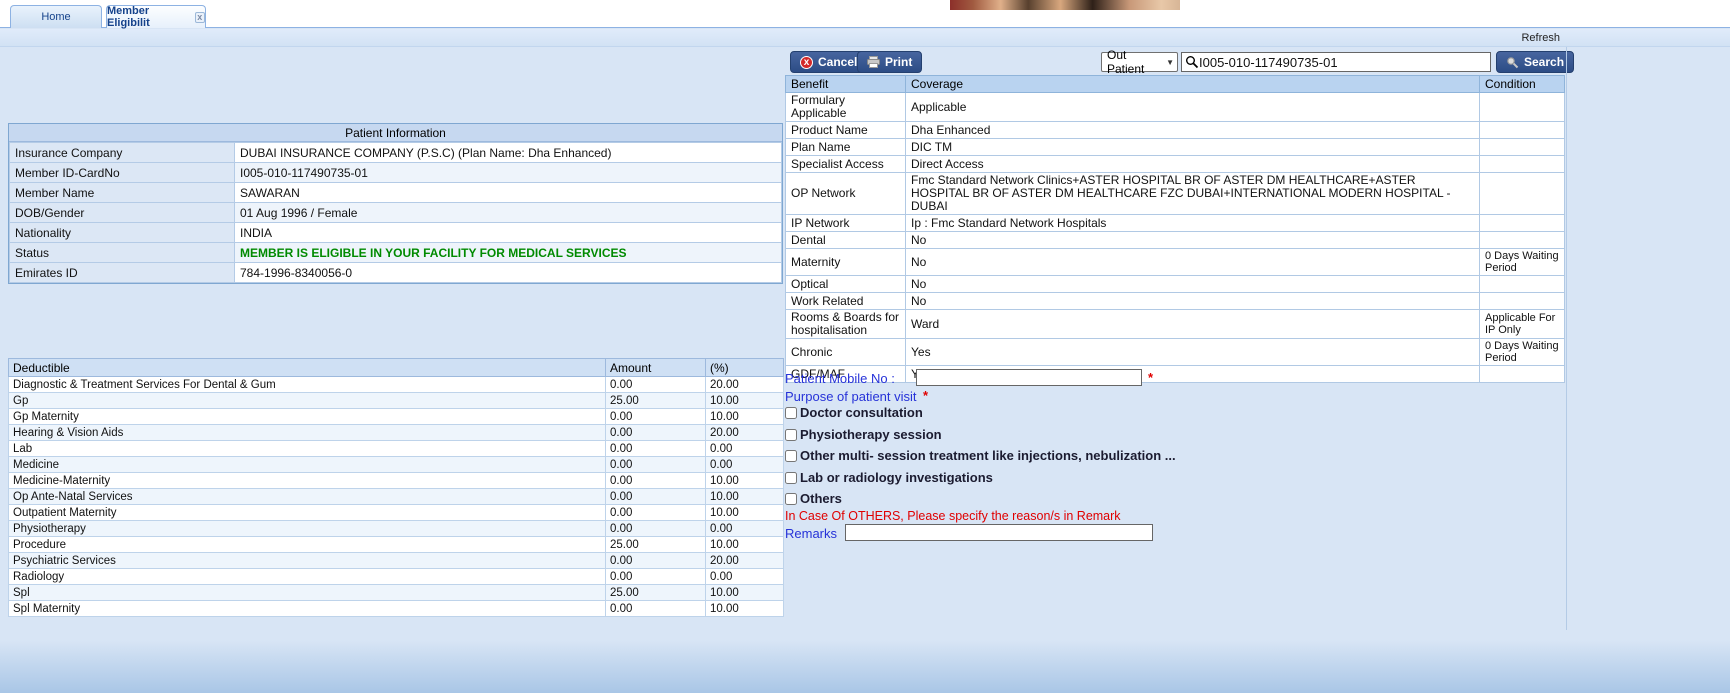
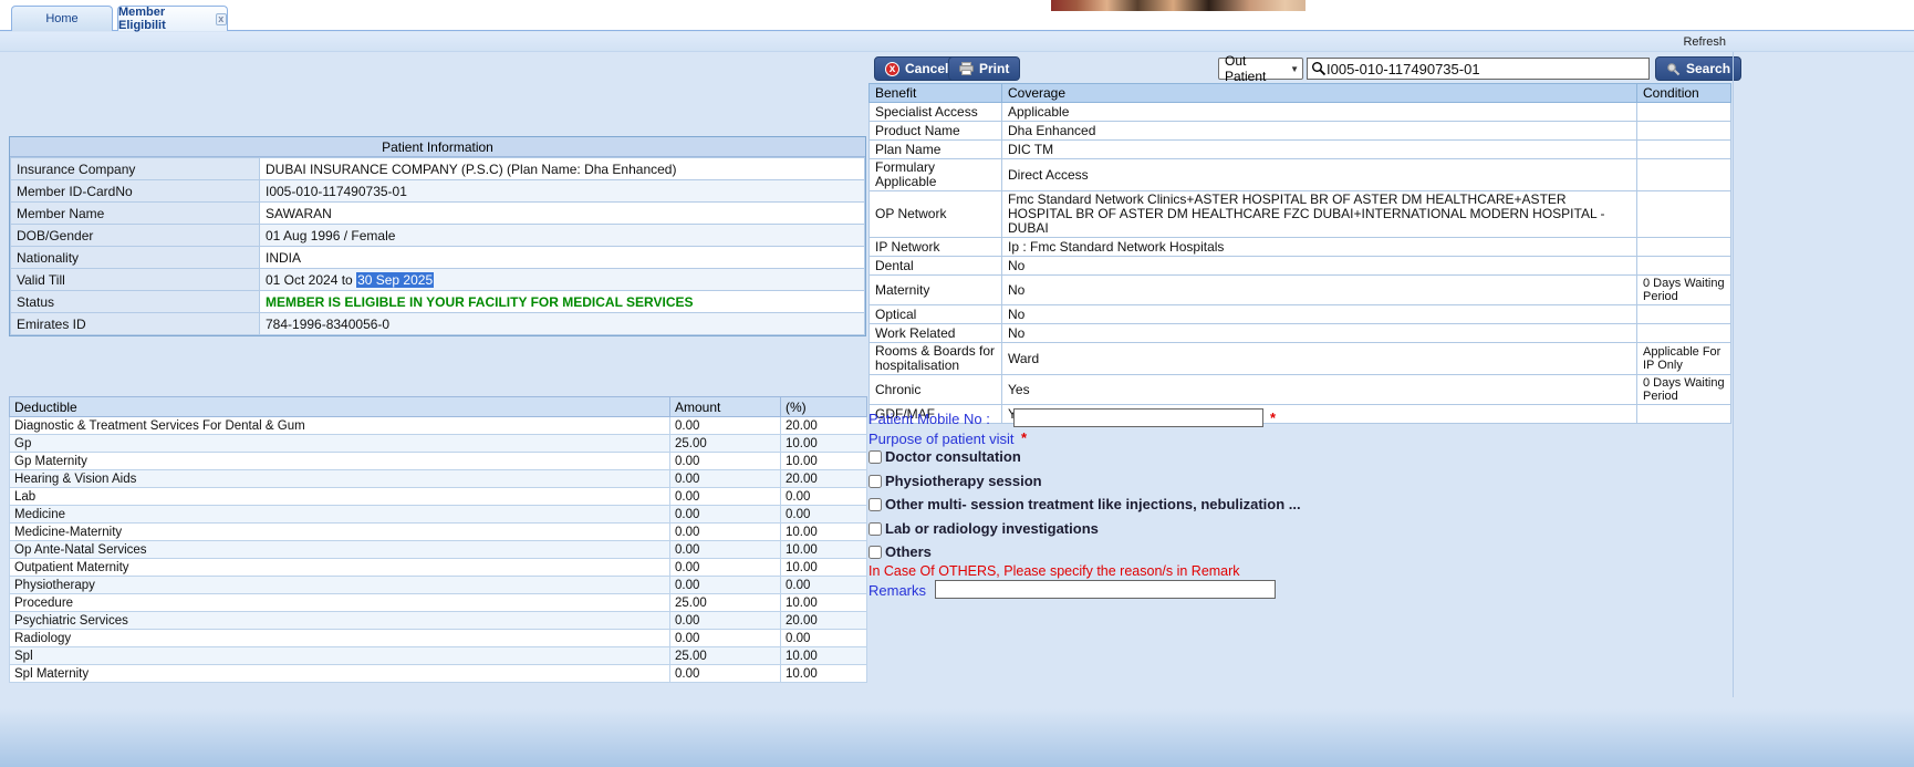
  Home
  Member Eligibilit
  x
  Refresh
  Patient Information
  Insurance Company	DUBAI INSURANCE COMPANY (P.S.C) (Plan Name: Dha Enhanced)
  Member ID-CardNo	I005-010-117490735-01
  Member Name	SAWARAN
  DOB/Gender	01 Aug 1996 / Female
  Nationality	INDIA
+ Valid Till	01 Oct 2024 to 30 Sep 2025
  Status	MEMBER IS ELIGIBLE IN YOUR FACILITY FOR MEDICAL SERVICES
  Emirates ID	784-1996-8340056-0
  Deductible	Amount	(%)
  Diagnostic & Treatment Services For Dental & Gum	0.00	20.00
  Gp	25.00	10.00
  Gp Maternity	0.00	10.00
  Hearing & Vision Aids	0.00	20.00
  Lab	0.00	0.00
  Medicine	0.00	0.00
  Medicine-Maternity	0.00	10.00
  Op Ante-Natal Services	0.00	10.00
  Outpatient Maternity	0.00	10.00
  Physiotherapy	0.00	0.00
  Procedure	25.00	10.00
  Psychiatric Services	0.00	20.00
  Radiology	0.00	0.00
  Spl	25.00	10.00
  Spl Maternity	0.00	10.00
  x
  Cancel
  Print
  Out Patient
  ▼
  I005-010-117490735-01
  Search
  Benefit	Coverage	Condition
- Formulary Applicable	Applicable
+ Specialist Access	Applicable
  Product Name	Dha Enhanced
  Plan Name	DIC TM
- Specialist Access	Direct Access
+ Formulary Applicable	Direct Access
  OP Network	Fmc Standard Network Clinics+ASTER HOSPITAL BR OF ASTER DM HEALTHCARE+ASTER HOSPITAL BR OF ASTER DM HEALTHCARE FZC DUBAI+INTERNATIONAL MODERN HOSPITAL - DUBAI
  IP Network	Ip : Fmc Standard Network Hospitals
  Dental	No
  Maternity	No	0 Days Waiting Period
  Optical	No
  Work Related	No
  Rooms & Boards for hospitalisation	Ward	Applicable For IP Only
  Chronic	Yes	0 Days Waiting Period
  GDF/MAF	Y
  Patient Mobile No :
  *
  Purpose of patient visit
  *
  Doctor consultation
  Physiotherapy session
  Other multi- session treatment like injections, nebulization ...
  Lab or radiology investigations
  Others
  In Case Of OTHERS, Please specify the reason/s in Remark
  Remarks
